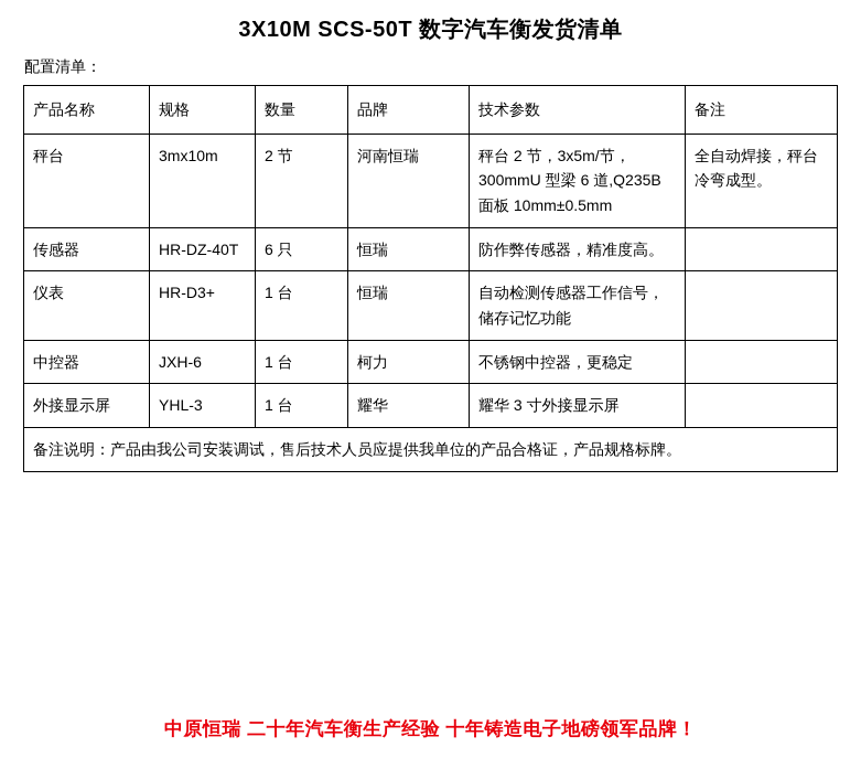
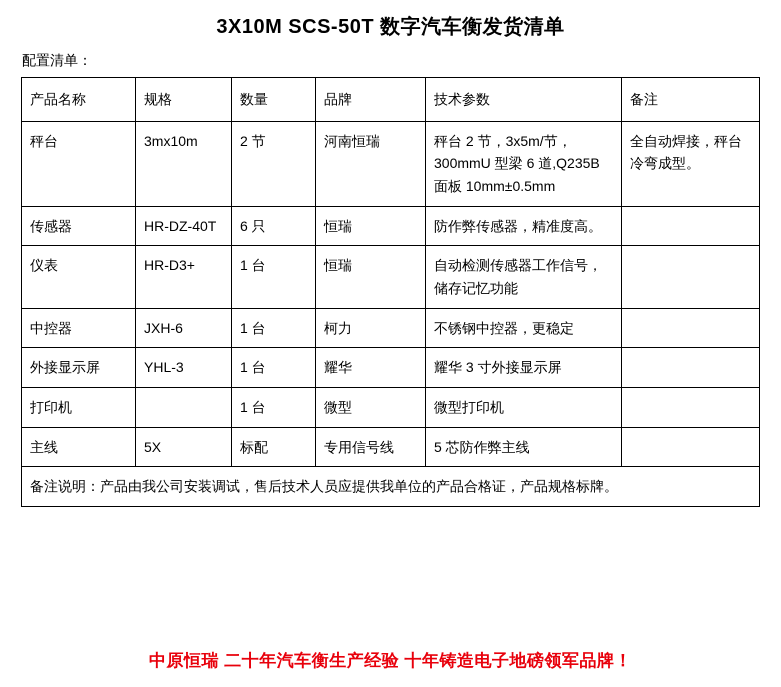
  3X10M SCS-50T 数字汽车衡发货清单
  配置清单：
  产品名称	规格	数量	品牌	技术参数	备注
  秤台	3mx10m	2 节	河南恒瑞	秤台 2 节，3x5m/节，300mmU 型梁 6 道,Q235B 面板 10mm±0.5mm	全自动焊接，秤台冷弯成型。
  传感器	HR-DZ-40T	6 只	恒瑞	防作弊传感器，精准度高。
  仪表	HR-D3+	1 台	恒瑞	自动检测传感器工作信号，储存记忆功能
  中控器	JXH-6	1 台	柯力	不锈钢中控器，更稳定
  外接显示屏	YHL-3	1 台	耀华	耀华 3 寸外接显示屏
+ 打印机		1 台	微型	微型打印机
+ 主线	5X	标配	专用信号线	5 芯防作弊主线
  备注说明：产品由我公司安装调试，售后技术人员应提供我单位的产品合格证，产品规格标牌。
  中原恒瑞 二十年汽车衡生产经验 十年铸造电子地磅领军品牌！
